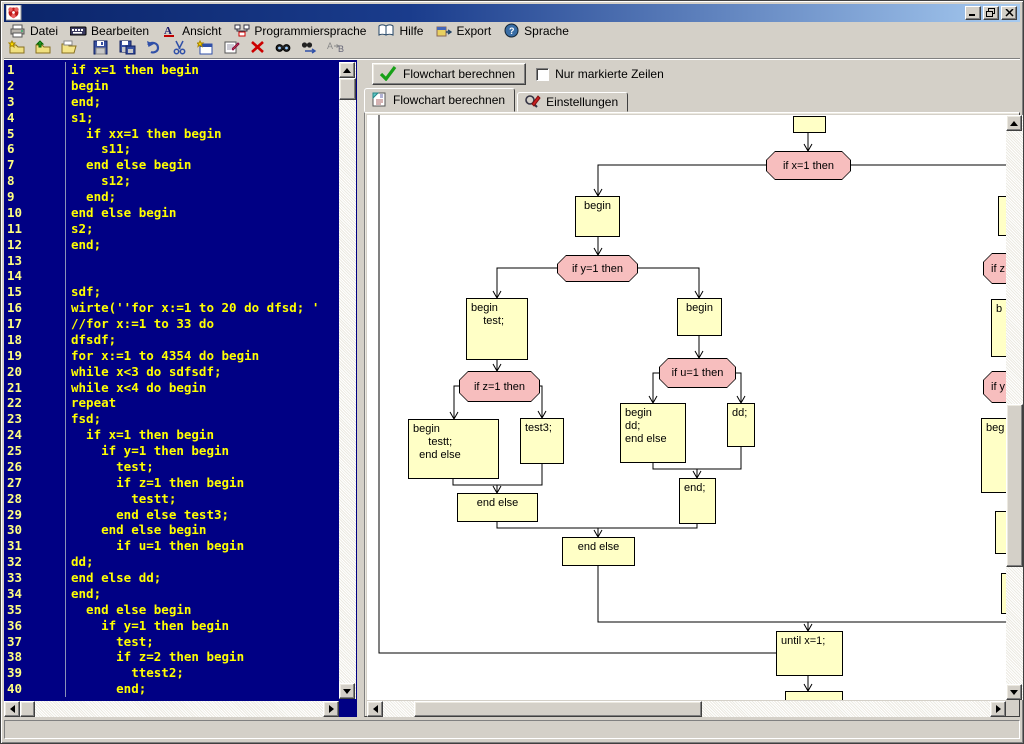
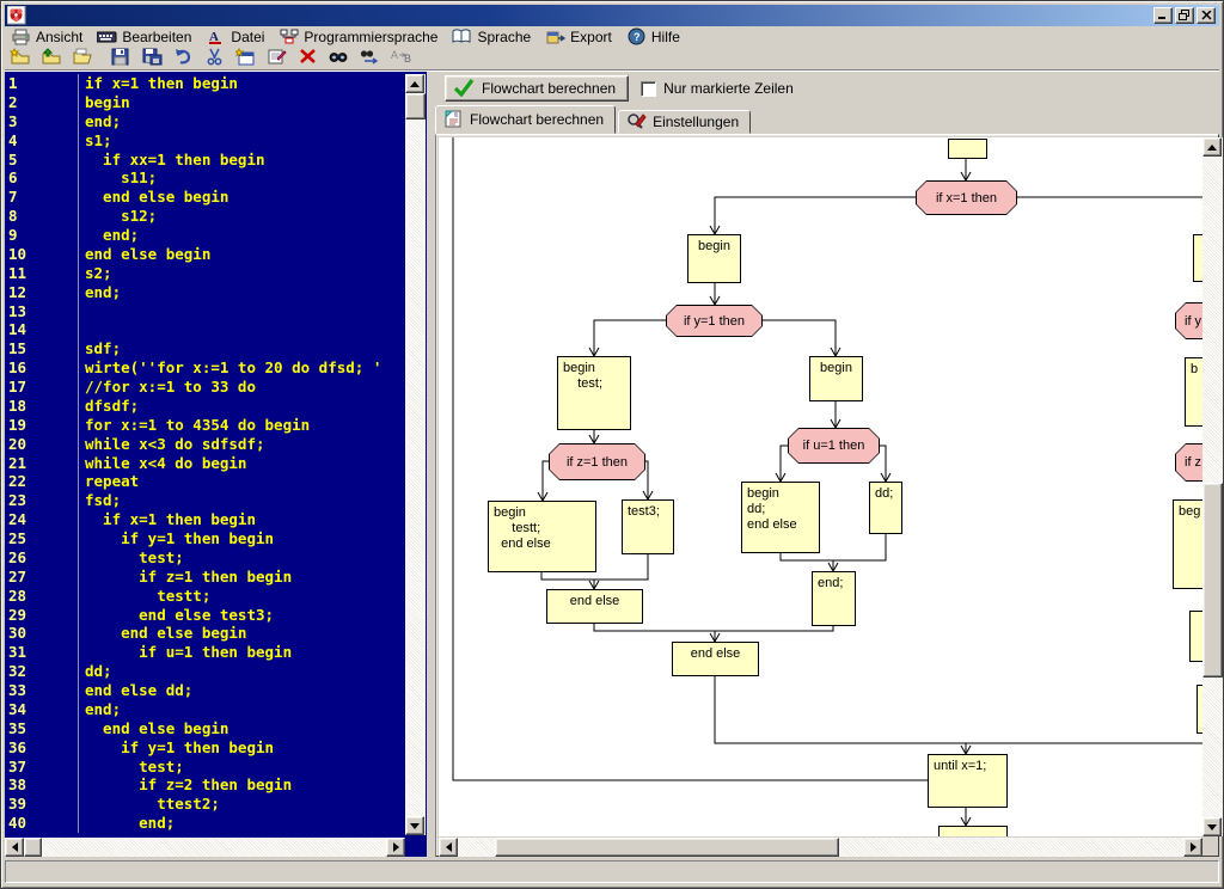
- Datei
+ Ansicht
  Bearbeiten
  A
- Ansicht
+ Datei
  Programmiersprache
- Hilfe
+ Sprache
  Export
  ?
- Sprache
+ Hilfe
  A
  B
  1
  if x=1 then begin
  2
  begin
  3
  end;
  4
  s1;
  5
  if xx=1 then begin
  6
  s11;
  7
  end else begin
  8
  s12;
  9
  end;
  10
  end else begin
  11
  s2;
  12
  end;
  13
  14
  15
  sdf;
  16
  wirte(''for x:=1 to 20 do dfsd; '
  17
  //for x:=1 to 33 do
  18
  dfsdf;
  19
  for x:=1 to 4354 do begin
  20
  while x<3 do sdfsdf;
  21
  while x<4 do begin
  22
  repeat
  23
  fsd;
  24
  if x=1 then begin
  25
  if y=1 then begin
  26
  test;
  27
  if z=1 then begin
  28
  testt;
  29
  end else test3;
  30
  end else begin
  31
  if u=1 then begin
  32
  dd;
  33
  end else dd;
  34
  end;
  35
  end else begin
  36
  if y=1 then begin
  37
  test;
  38
  if z=2 then begin
  39
  ttest2;
  40
  end;
  Flowchart berechnen
  Nur markierte Zeilen
  Flowchart berechnen
  Einstellungen
  if x=1 then
  begin
  if y=1 then
  begin
  test;
  begin
  if z=1 then
  if u=1 then
  begin
  testt;
  end else
  test3;
  begin
  dd;
  end else
  dd;
  end else
  end;
  end else
  until x=1;
- if z
+ if y
  b
- if y
+ if z
  beg
